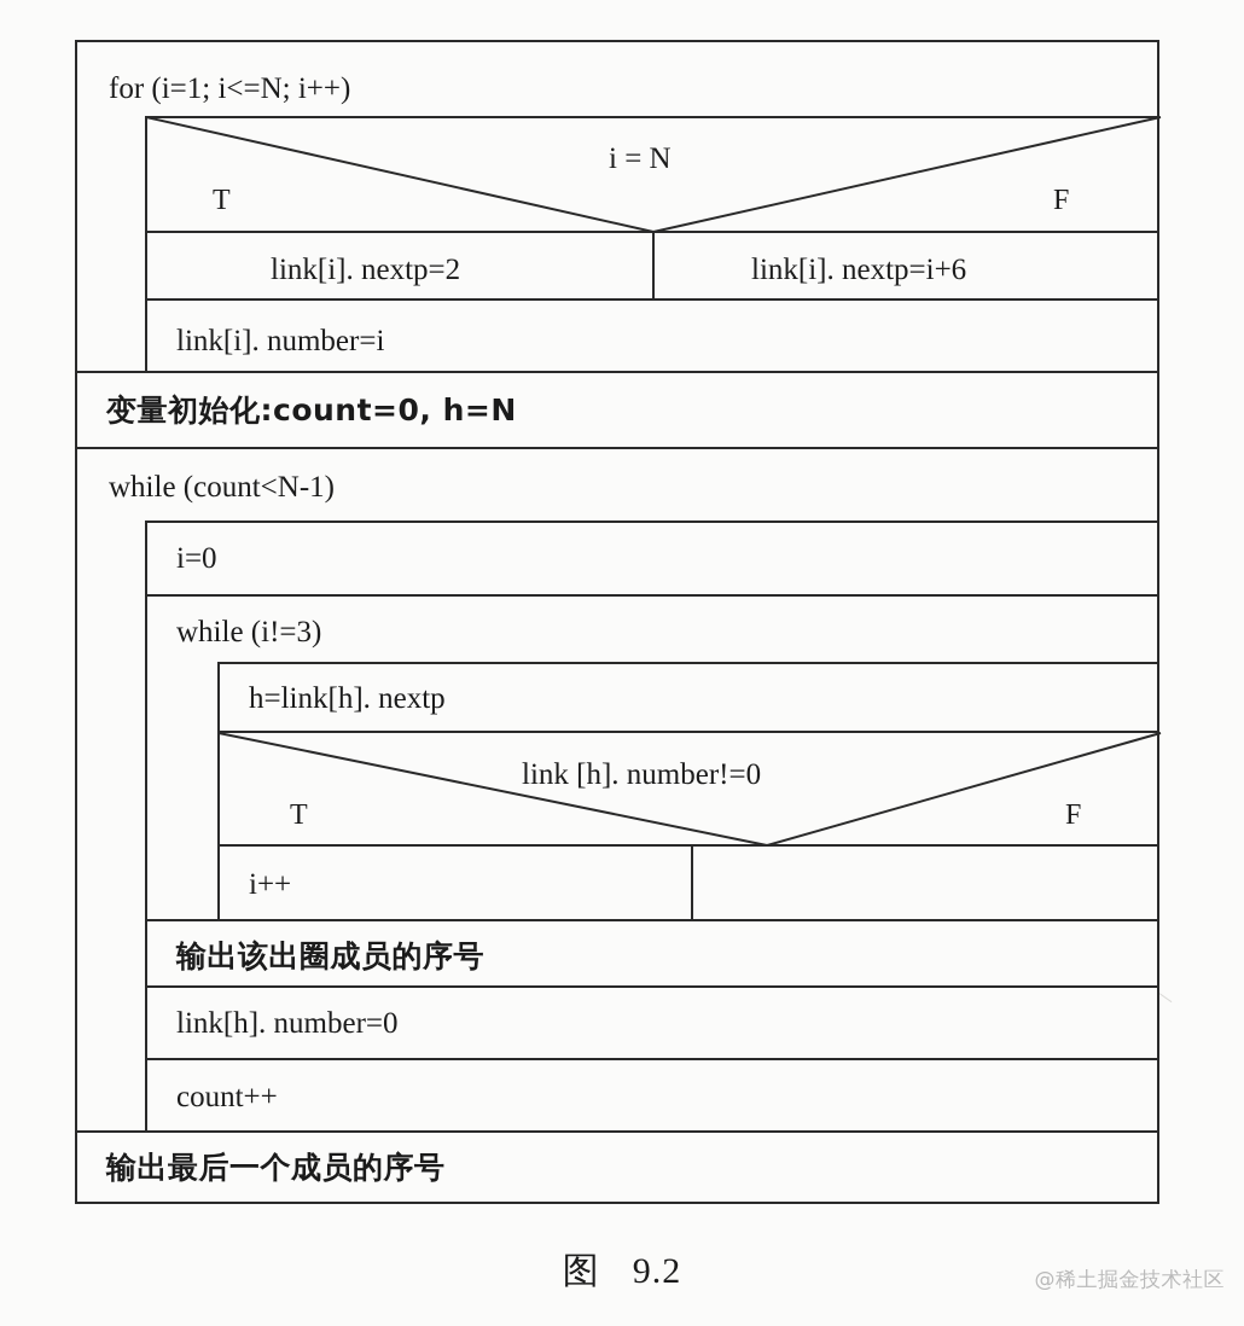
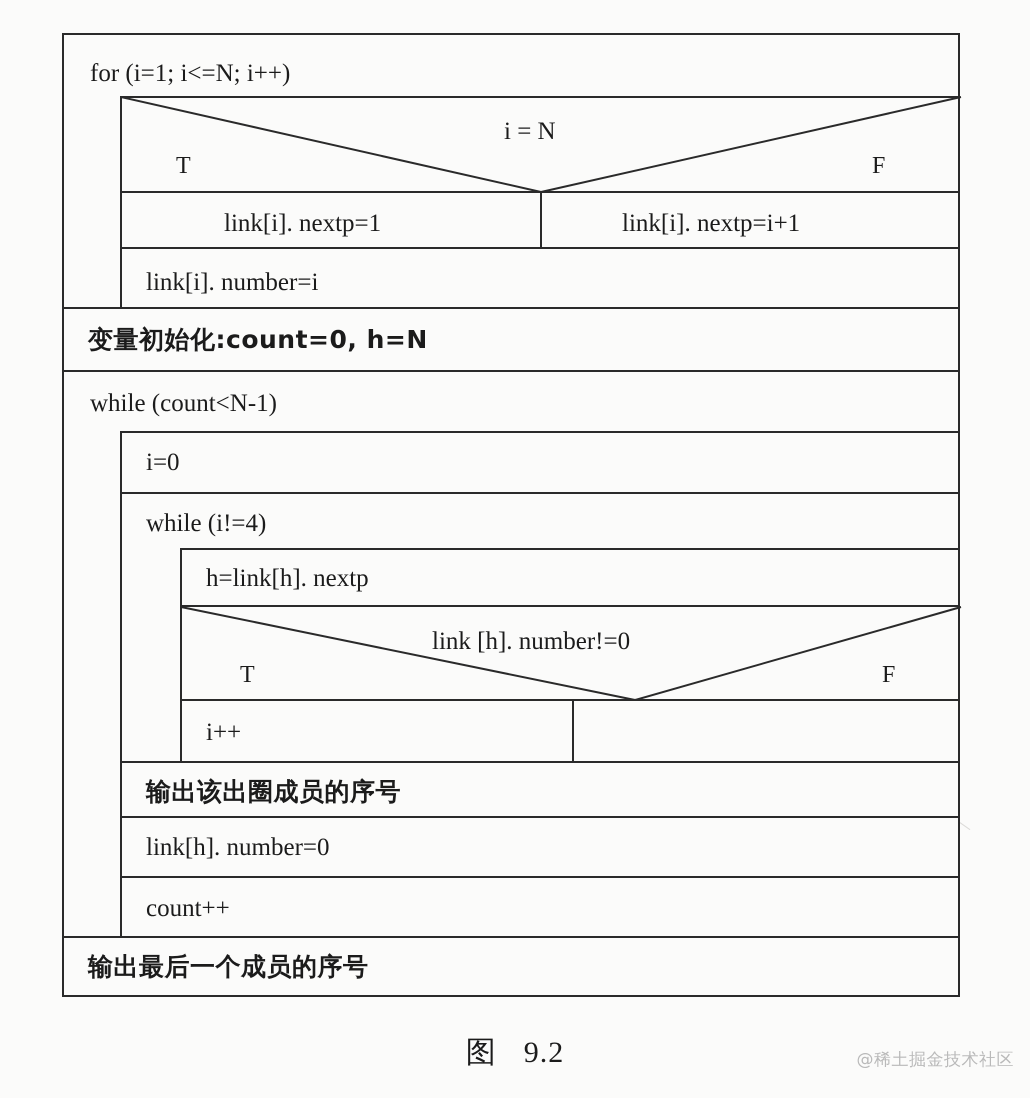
  for (i=1; i<=N; i++)
  i = N
  T
  F
- link[i]. nextp=2
+ link[i]. nextp=1
- link[i]. nextp=i+6
+ link[i]. nextp=i+1
  link[i]. number=i
  变量初始化:count=0, h=N
  while (count<N-1)
  i=0
- while (i!=3)
+ while (i!=4)
  h=link[h]. nextp
  link [h]. number!=0
  T
  F
  i++
  输出该出圈成员的序号
  link[h]. number=0
  count++
  输出最后一个成员的序号
  图 9.2
  @稀土掘金技术社区
